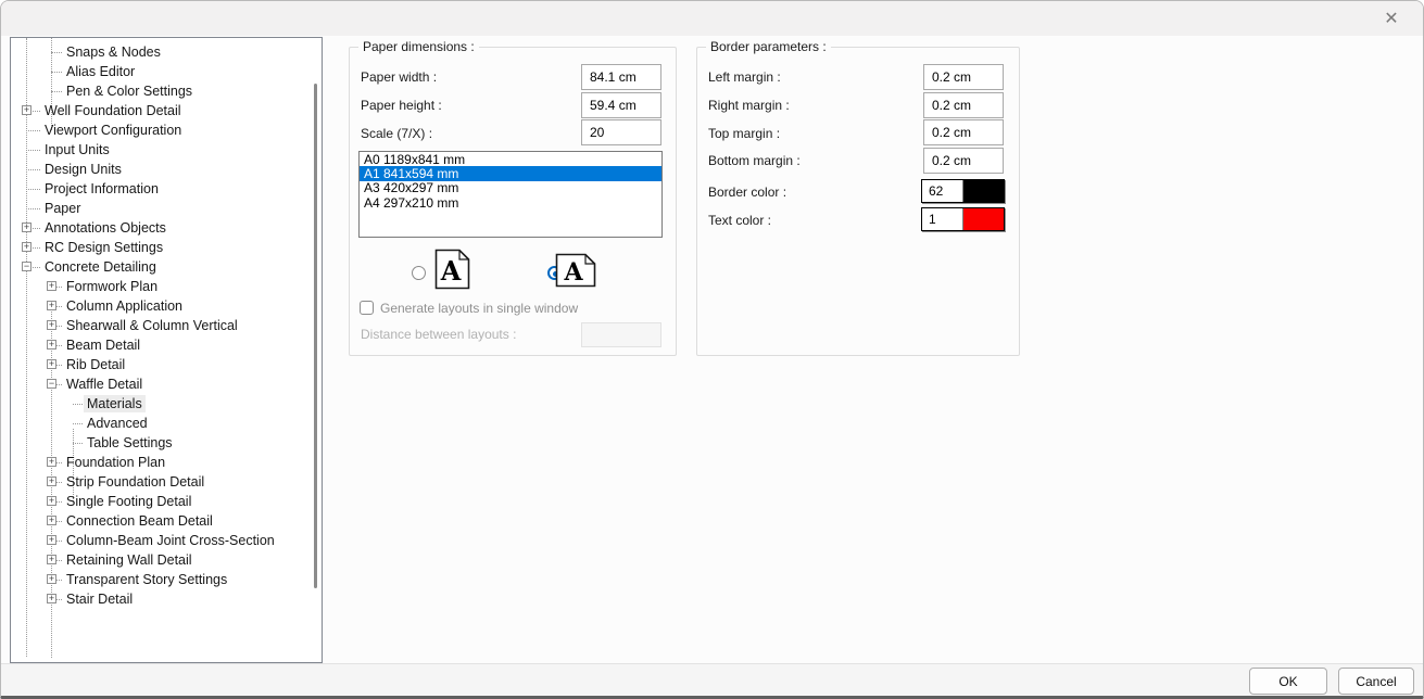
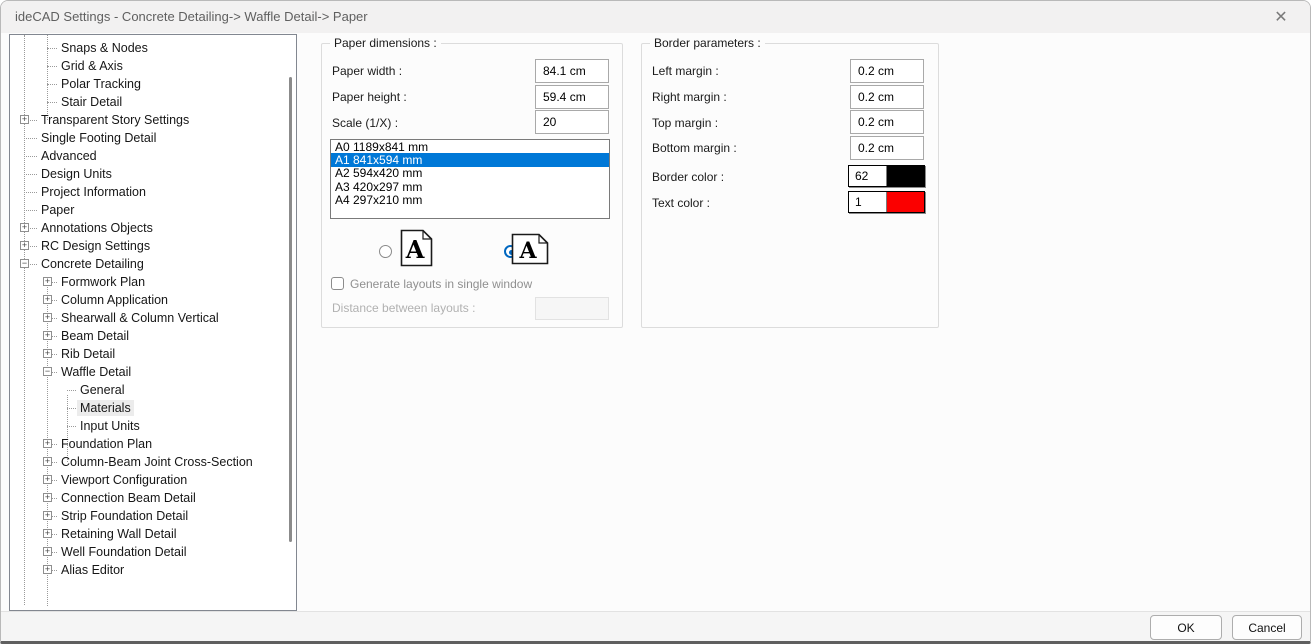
+ ideCAD Settings - Concrete Detailing-> Waffle Detail-> Paper
  ✕
  Snaps & Nodes
+ Grid & Axis
+ Polar Tracking
- Alias Editor
+ Stair Detail
- Pen & Color Settings
  +
- Well Foundation Detail
+ Transparent Story Settings
- Viewport Configuration
+ Single Footing Detail
- Input Units
+ Advanced
  Design Units
  Project Information
  Paper
  +
  Annotations Objects
  +
  RC Design Settings
  −
  Concrete Detailing
  +
  Formwork Plan
  +
  Column Application
  +
  Shearwall & Column Vertical
  +
  Beam Detail
  +
  Rib Detail
  −
  Waffle Detail
+ General
  Materials
- Advanced
+ Input Units
- Table Settings
  +
  Foundation Plan
  +
- Strip Foundation Detail
+ Column-Beam Joint Cross-Section
  +
- Single Footing Detail
+ Viewport Configuration
  +
  Connection Beam Detail
  +
- Column-Beam Joint Cross-Section
+ Strip Foundation Detail
  +
  Retaining Wall Detail
  +
- Transparent Story Settings
+ Well Foundation Detail
  +
- Stair Detail
+ Alias Editor
  Paper dimensions :
  Paper width :
  84.1 cm
  Paper height :
  59.4 cm
- Scale (7/X) :
+ Scale (1/X) :
  20
  A0 1189x841 mm
  A1 841x594 mm
+ A2 594x420 mm
  A3 420x297 mm
  A4 297x210 mm
  A
  A
  Generate layouts in single window
  Distance between layouts :
  Border parameters :
  Left margin :
  0.2 cm
  Right margin :
  0.2 cm
  Top margin :
  0.2 cm
  Bottom margin :
  0.2 cm
  Border color :
  62
  Text color :
  1
  OK
  Cancel
